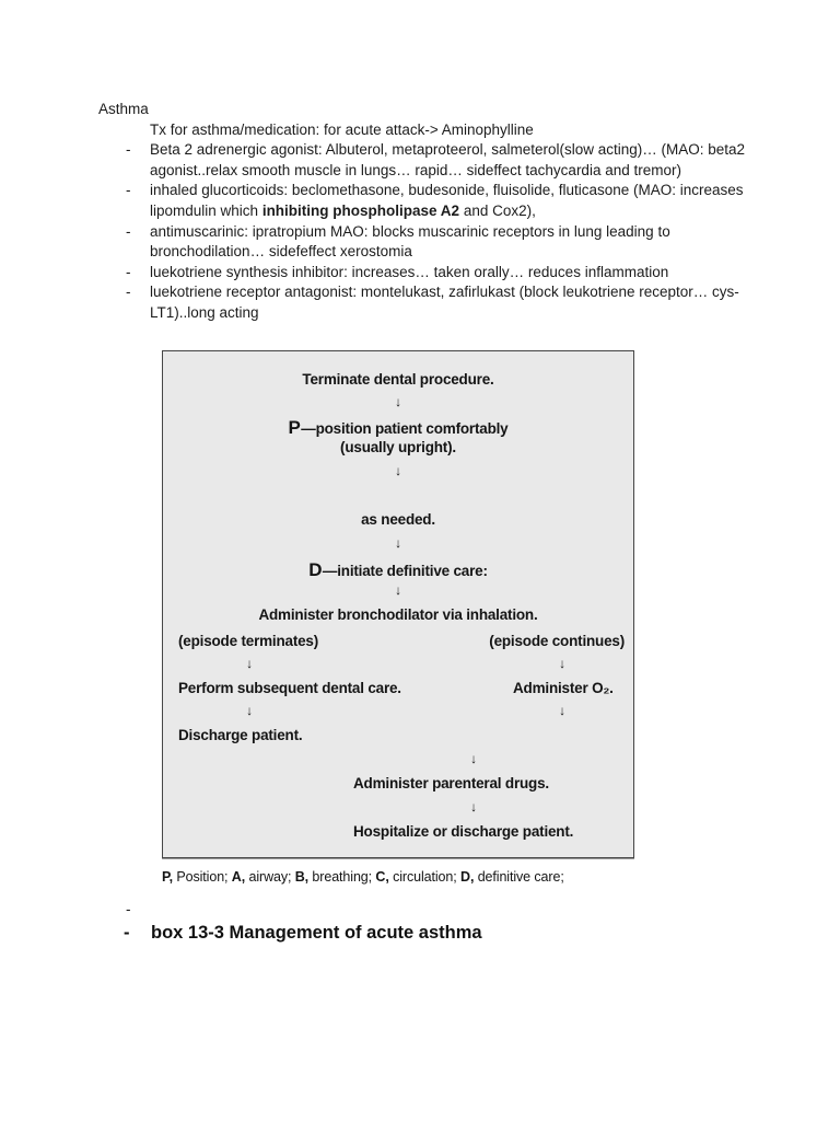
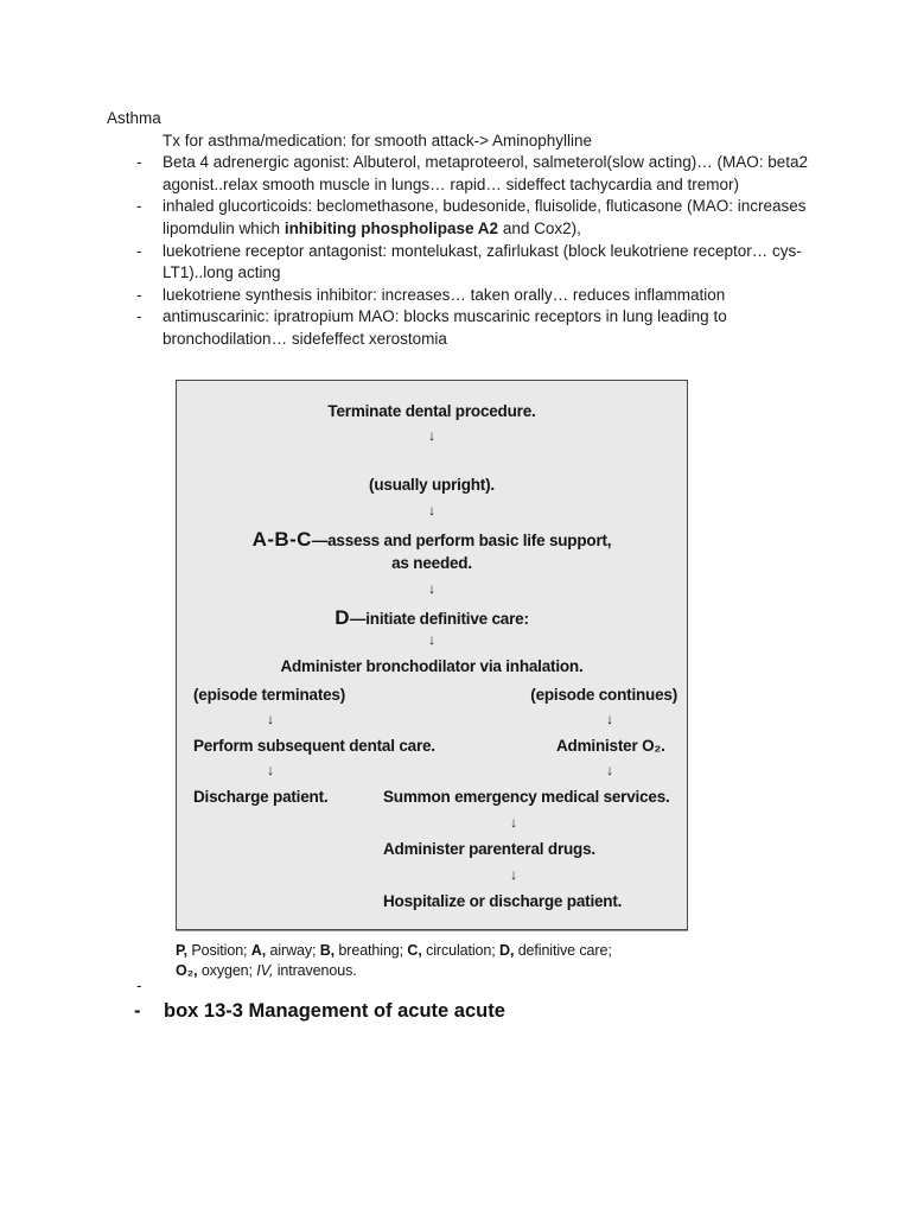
  Asthma
- Tx for asthma/medication: for acute attack-> Aminophylline
+ Tx for asthma/medication: for smooth attack-> Aminophylline
  -
- Beta 2 adrenergic agonist: Albuterol, metaproteerol, salmeterol(slow acting)… (MAO: beta2 agonist..relax smooth muscle in lungs… rapid… sideffect tachycardia and tremor)
+ Beta 4 adrenergic agonist: Albuterol, metaproteerol, salmeterol(slow acting)… (MAO: beta2 agonist..relax smooth muscle in lungs… rapid… sideffect tachycardia and tremor)
  -
  inhaled glucorticoids: beclomethasone, budesonide, fluisolide, fluticasone (MAO: increases lipomdulin which inhibiting phospholipase A2 and Cox2),
  -
- antimuscarinic: ipratropium MAO: blocks muscarinic receptors in lung leading to bronchodilation… sidefeffect xerostomia
+ luekotriene receptor antagonist: montelukast, zafirlukast (block leukotriene receptor… cys-LT1)..long acting
  -
  luekotriene synthesis inhibitor: increases… taken orally… reduces inflammation
  -
- luekotriene receptor antagonist: montelukast, zafirlukast (block leukotriene receptor… cys-LT1)..long acting
+ antimuscarinic: ipratropium MAO: blocks muscarinic receptors in lung leading to bronchodilation… sidefeffect xerostomia
  Terminate dental procedure.
  ↓
- P—position patient comfortably
  (usually upright).
  ↓
+ A-B-C—assess and perform basic life support,
  as needed.
  ↓
  D—initiate definitive care:
  ↓
  Administer bronchodilator via inhalation.
  (episode terminates)
  (episode continues)
  ↓
  ↓
  Perform subsequent dental care.
  Administer O₂.
  ↓
  ↓
  Discharge patient.
+ Summon emergency medical services.
  ↓
  Administer parenteral drugs.
  ↓
  Hospitalize or discharge patient.
  P, Position; A, airway; B, breathing; C, circulation; D, definitive care;
+ O₂, oxygen; IV, intravenous.
  -
  -
- box 13-3 Management of acute asthma
+ box 13-3 Management of acute acute
